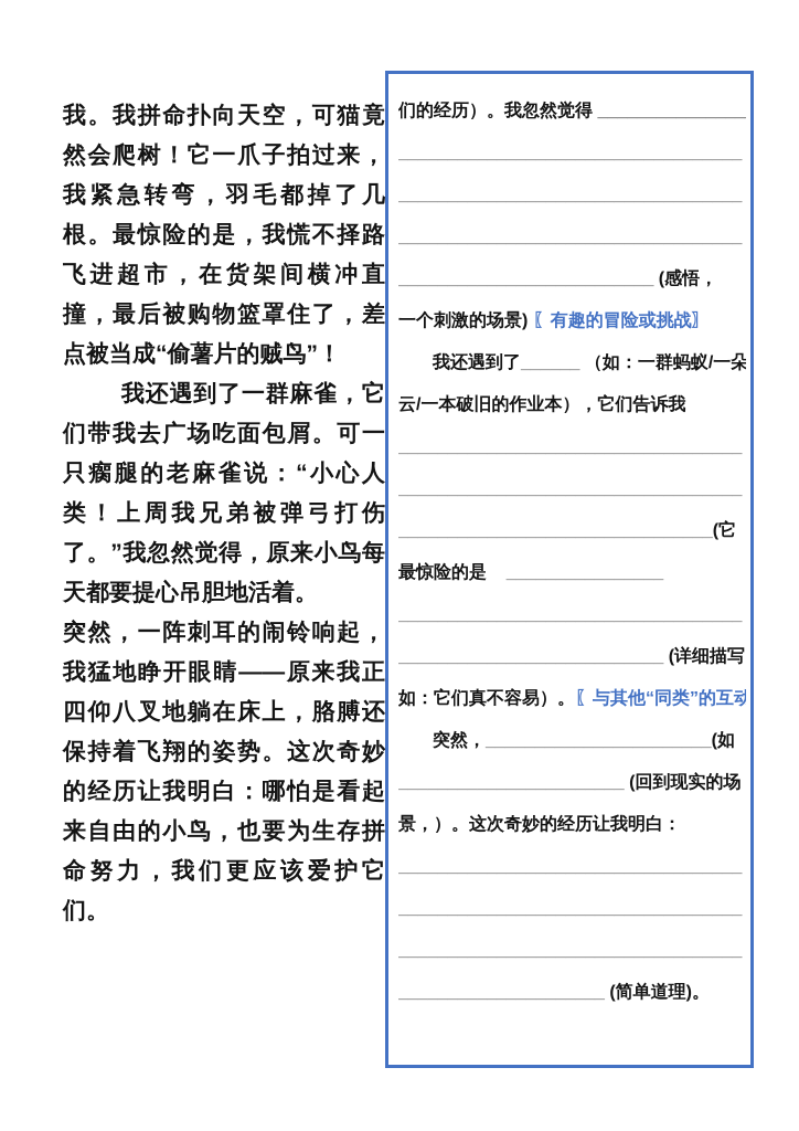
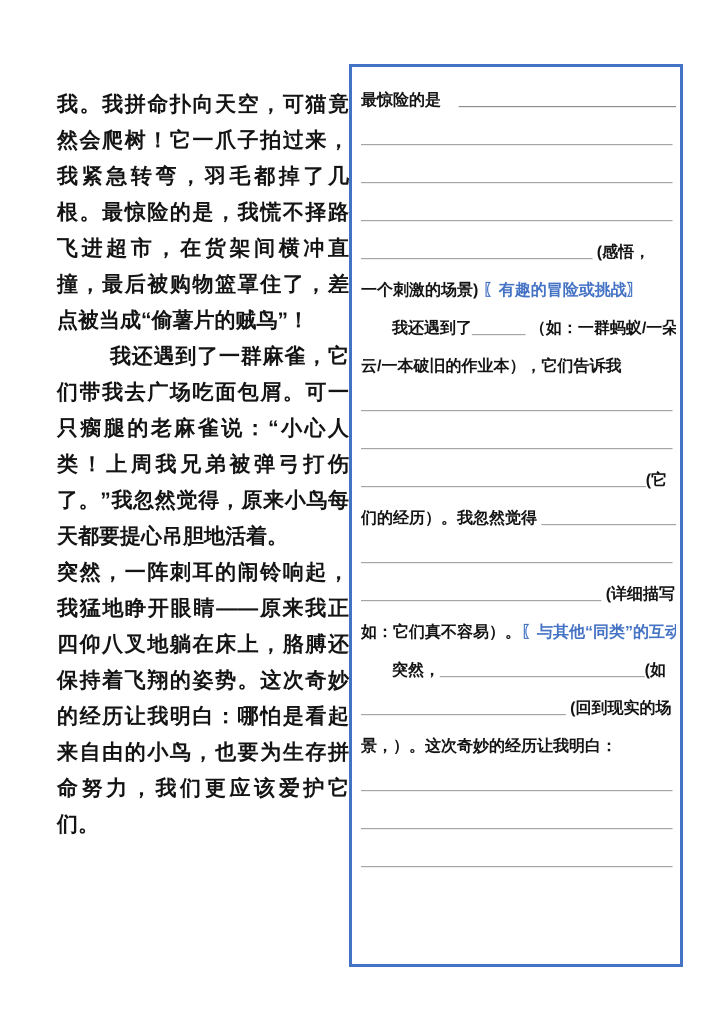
  我。我拼命扑向天空，可猫竟然会爬树！它一爪子拍过来，我紧急转弯，羽毛都掉了几根。最惊险的是，我慌不择路飞进超市，在货架间横冲直撞，最后被购物篮罩住了，差点被当成“偷薯片的贼鸟”！
  我还遇到了一群麻雀，它们带我去广场吃面包屑。可一只瘸腿的老麻雀说：“小心人类！上周我兄弟被弹弓打伤了。”我忽然觉得，原来小鸟每天都要提心吊胆地活着。
  突然，一阵刺耳的闹铃响起，我猛地睁开眼睛——原来我正四仰八叉地躺在床上，胳膊还保持着飞翔的姿势。这次奇妙的经历让我明白：哪怕是看起来自由的小鸟，也要为生存拼命努力，我们更应该爱护它们。
- 们的经历）。我忽然觉得 _______________
+ 最惊险的是 ________________________
  ___________________________________
  ___________________________________
  ___________________________________
  __________________________ (感悟，
  一个刺激的场景) 〖有趣的冒险或挑战〗
  我还遇到了______ （如：一群蚂蚁/一朵
  云/一本破旧的作业本），它们告诉我
  ___________________________________
  ___________________________________
  ________________________________(它
- 最惊险的是 ________________
+ 们的经历）。我忽然觉得 _______________
  ___________________________________
  ___________________________ (详细描写
  如：它们真不容易）。〖与其他“同类”的互动
  突然，_______________________(如
  _______________________ (回到现实的场
  景，）。这次奇妙的经历让我明白：
  ___________________________________
  ___________________________________
  ___________________________________
- _____________________ (简单道理)。
